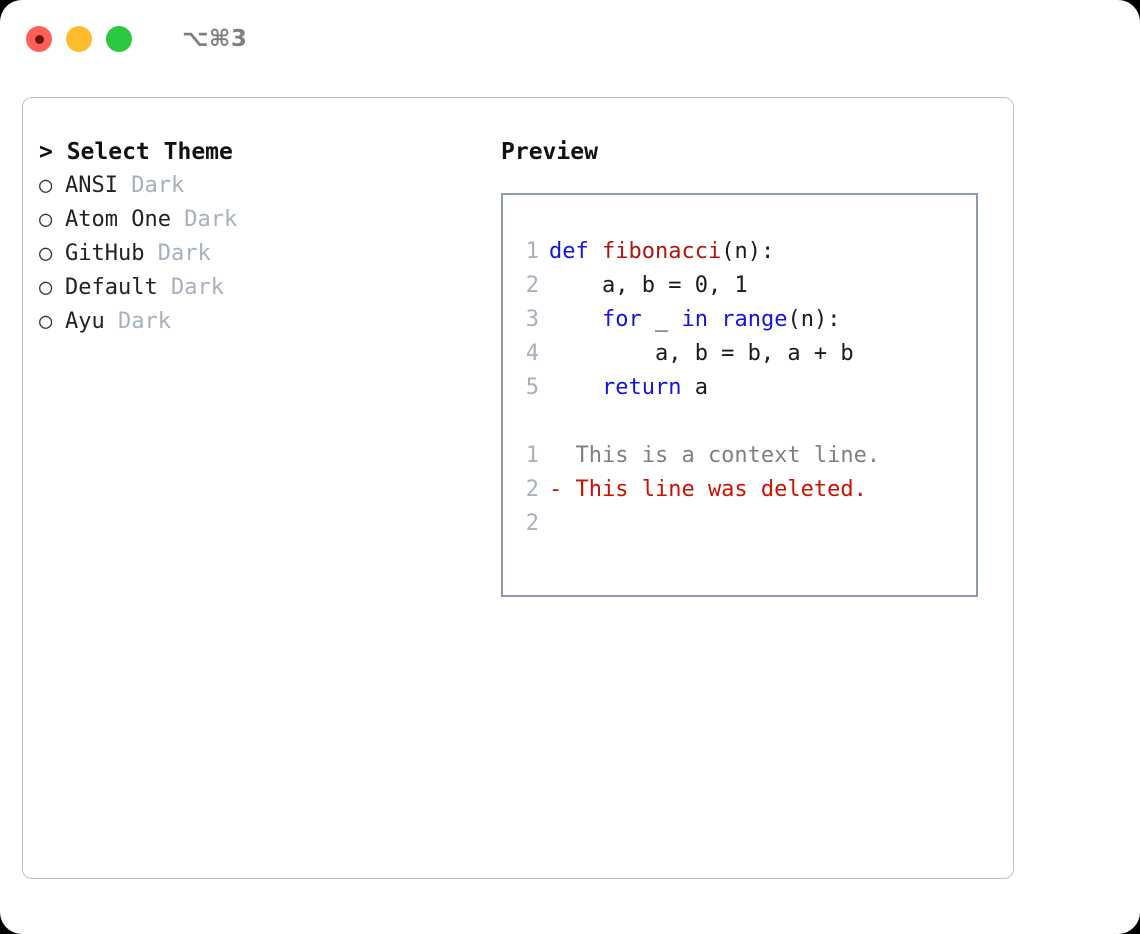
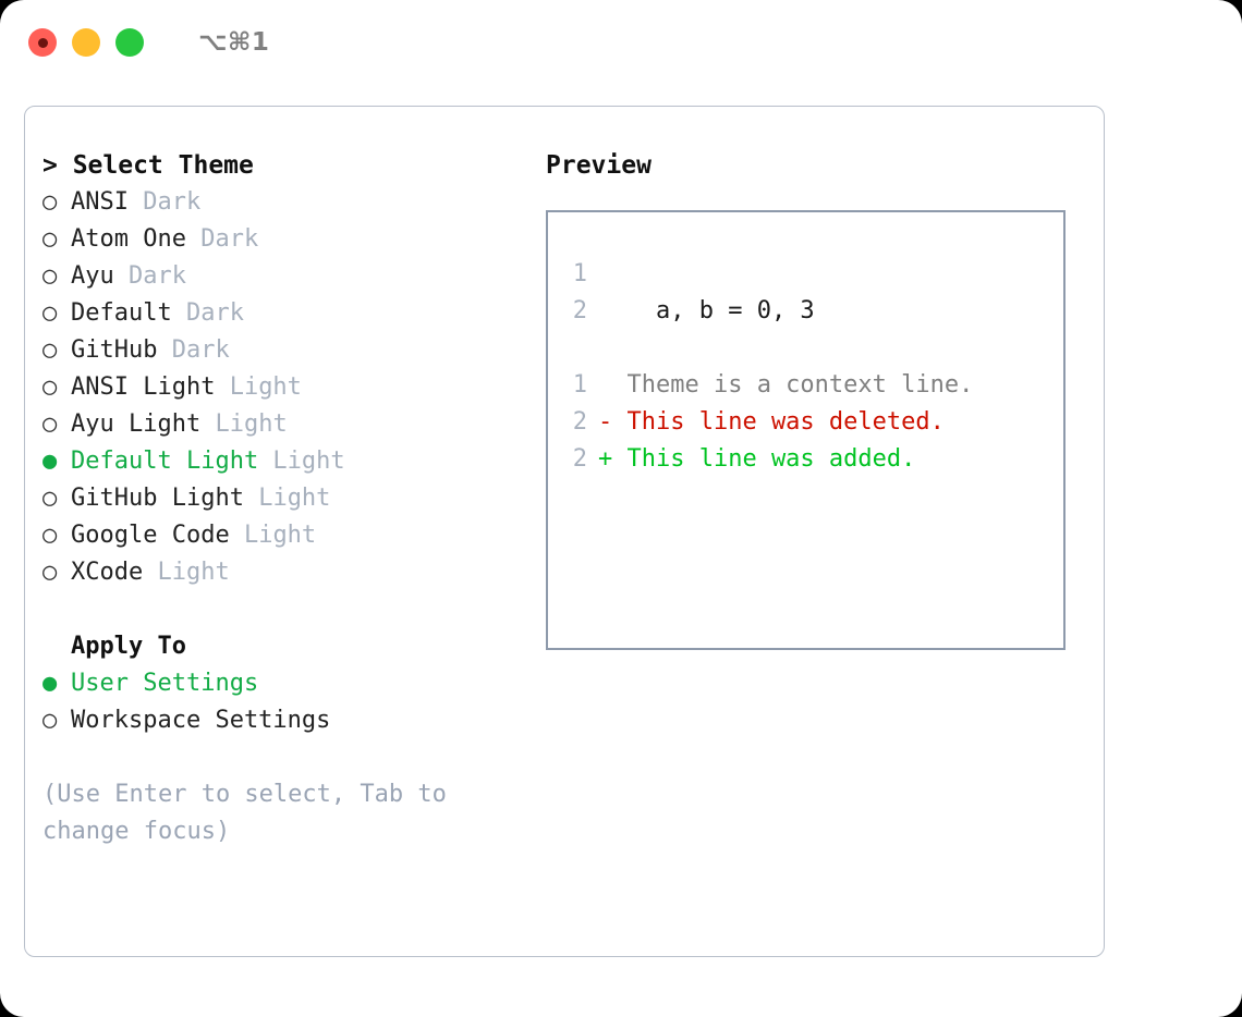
- ⌥⌘3
+ ⌥⌘1
  > Select Theme
  ○ ANSI Dark
  ○ Atom One Dark
- ○ GitHub Dark
+ ○ Ayu Dark
  ○ Default Dark
- ○ Ayu Dark
+ ○ GitHub Dark
+ ○ ANSI Light Light
+ ○ Ayu Light Light
+ ● Default Light Light
+ ○ GitHub Light Light
+ ○ Google Code Light
+ ○ XCode Light
+ Apply To
+ ● User Settings
+ ○ Workspace Settings
+ (Use Enter to select, Tab to change focus)
  Preview
  1
- def fibonacci(n):
  2
- a, b = 0, 1
+ a, b = 0, 3
- 3
- for _ in range(n):
- 4
- a, b = b, a + b
- 5
- return a
  1
- This is a context line.
+ Theme is a context line.
  2
  - This line was deleted.
  2
+ + This line was added.
